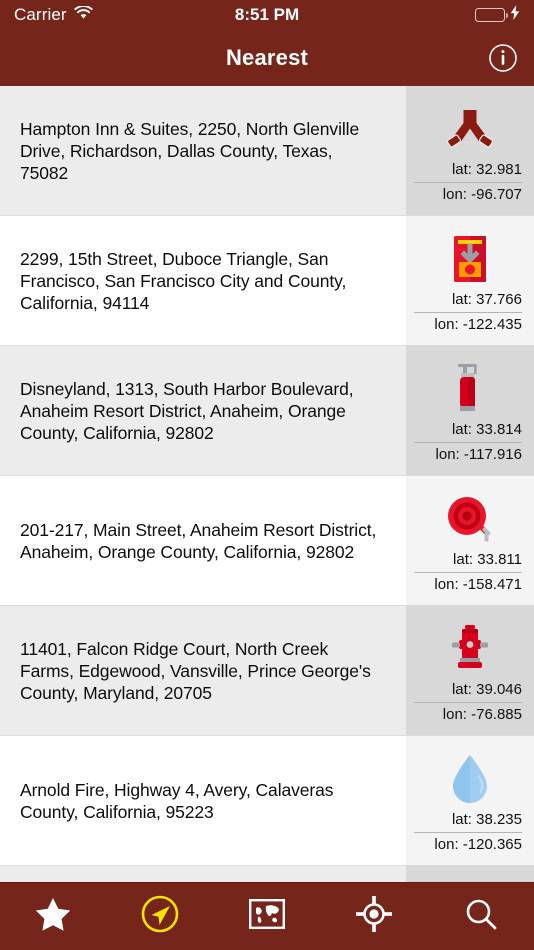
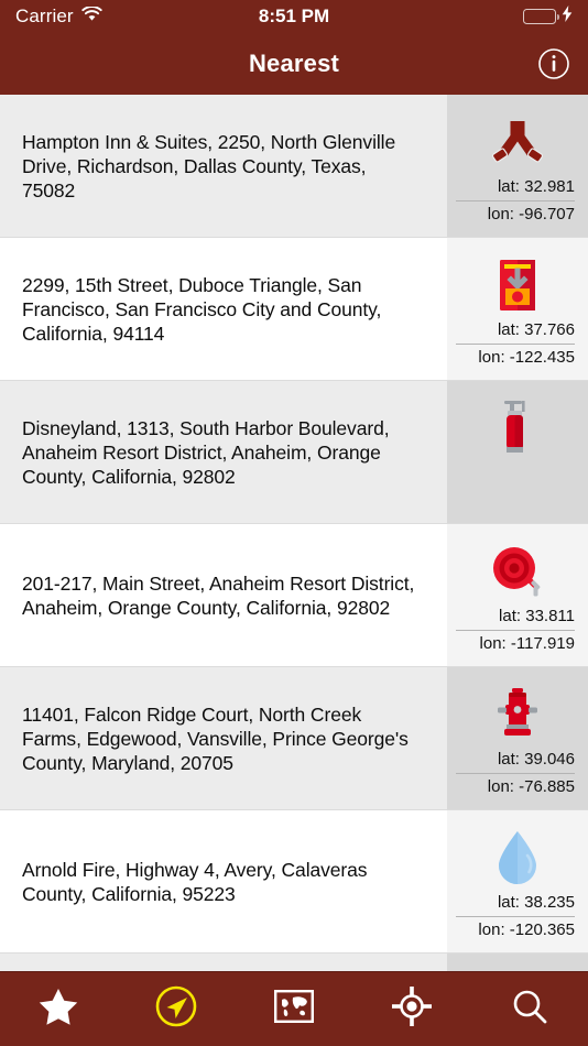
  Carrier
  8:51 PM
  Nearest
  Hampton Inn & Suites, 2250, North Glenville Drive, Richardson, Dallas County, Texas, 75082
  lat: 32.981
  lon: -96.707
  2299, 15th Street, Duboce Triangle, San Francisco, San Francisco City and County, California, 94114
  lat: 37.766
  lon: -122.435
  Disneyland, 1313, South Harbor Boulevard, Anaheim Resort District, Anaheim, Orange County, California, 92802
- lat: 33.814
- lon: -117.916
  201-217, Main Street, Anaheim Resort District, Anaheim, Orange County, California, 92802
  lat: 33.811
- lon: -158.471
+ lon: -117.919
  11401, Falcon Ridge Court, North Creek Farms, Edgewood, Vansville, Prince George's County, Maryland, 20705
  lat: 39.046
  lon: -76.885
  Arnold Fire, Highway 4, Avery, Calaveras County, California, 95223
  lat: 38.235
  lon: -120.365
